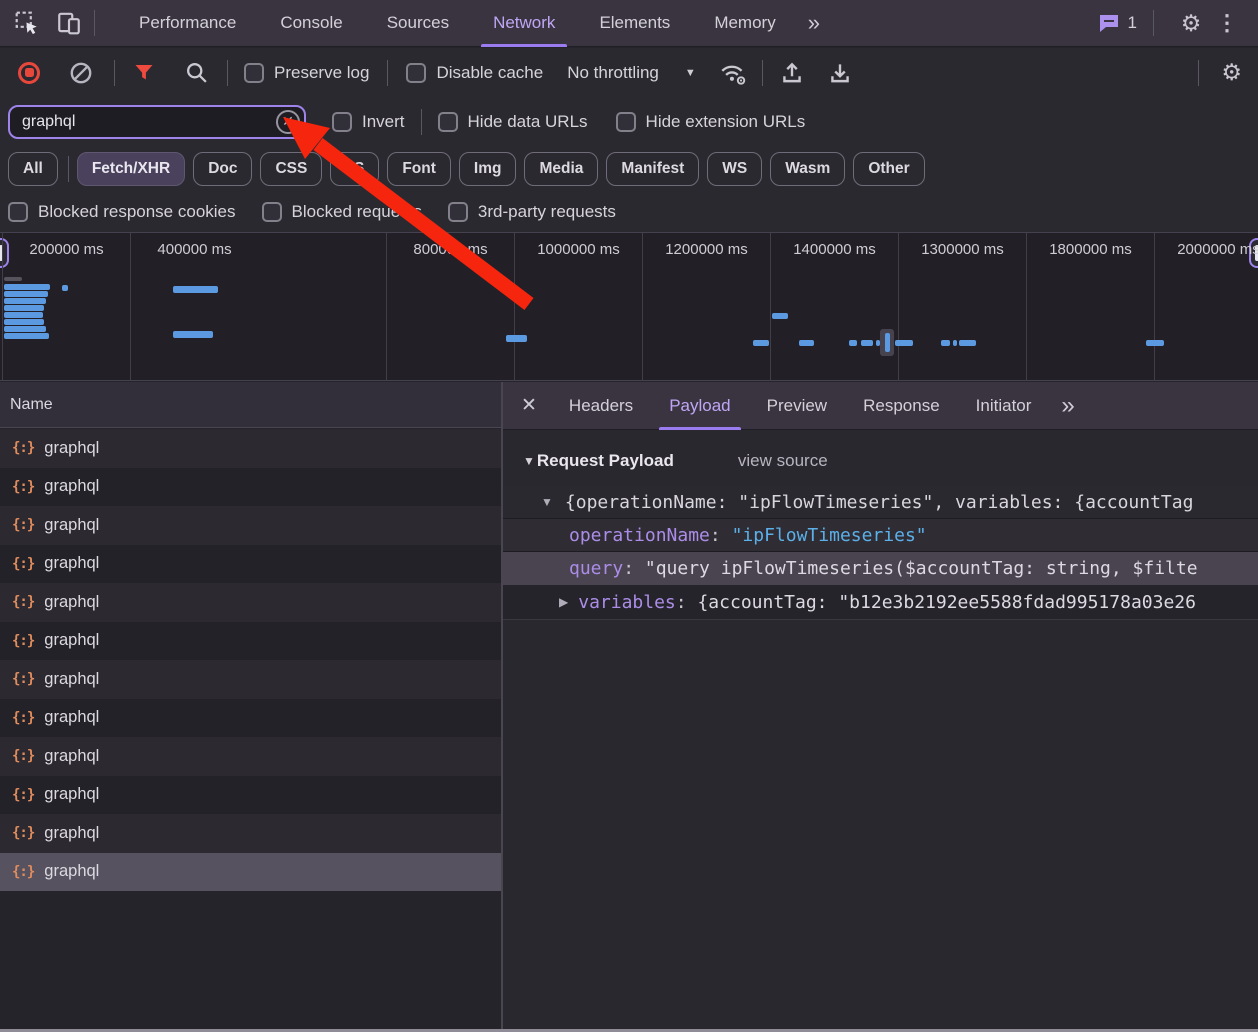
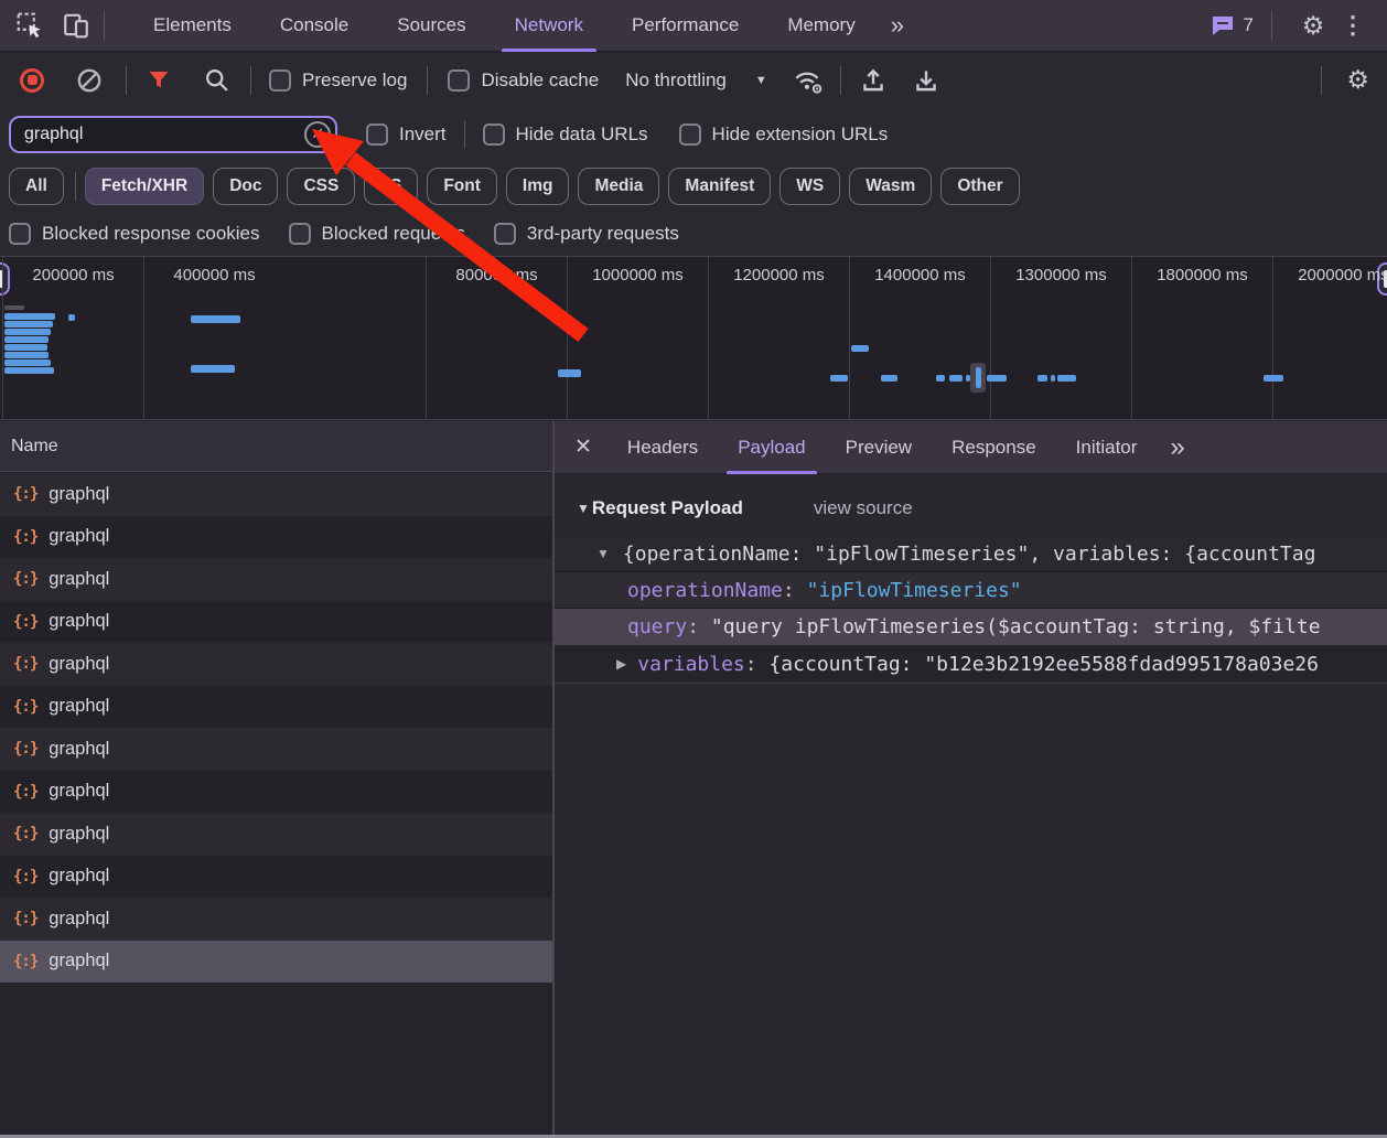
- Performance
+ Elements
  Console
  Sources
  Network
- Elements
+ Performance
  Memory
  »
- 1
+ 7
  ⚙
  ⋮
  Preserve log
  Disable cache
  No throttling
  ▼
  ⚙
  graphql
  Invert
  Hide data URLs
  Hide extension URLs
  All
  Fetch/XHR
  Doc
  CSS
  Font
  Img
  Media
  Manifest
  WS
  Wasm
  Other
  Blocked response cookies
  Blocked requ
  3rd-party requests
  200000 ms
  400000 ms
  8000 ms
  1000000 ms
  1200000 ms
  1400000 ms
  1300000 ms
  1800000 ms
  2000000 ms
  Name
  {:}
  graphql
  {:}
  graphql
  {:}
  graphql
  {:}
  graphql
  {:}
  graphql
  {:}
  graphql
  {:}
  graphql
  {:}
  graphql
  {:}
  graphql
  {:}
  graphql
  {:}
  graphql
  {:}
  graphql
  ✕
  Headers
  Payload
  Preview
  Response
  Initiator
  »
  ▼
  Request Payload
  view source
  ▼
  {operationName: "ipFlowTimeseries", variables: {accountTag
  operationName
  :
  "ipFlowTimeseries"
  query
  :
  "query ipFlowTimeseries($accountTag: string, $filte
  ▶
  variables
  :
  {accountTag: "b12e3b2192ee5588fdad995178a03e26
